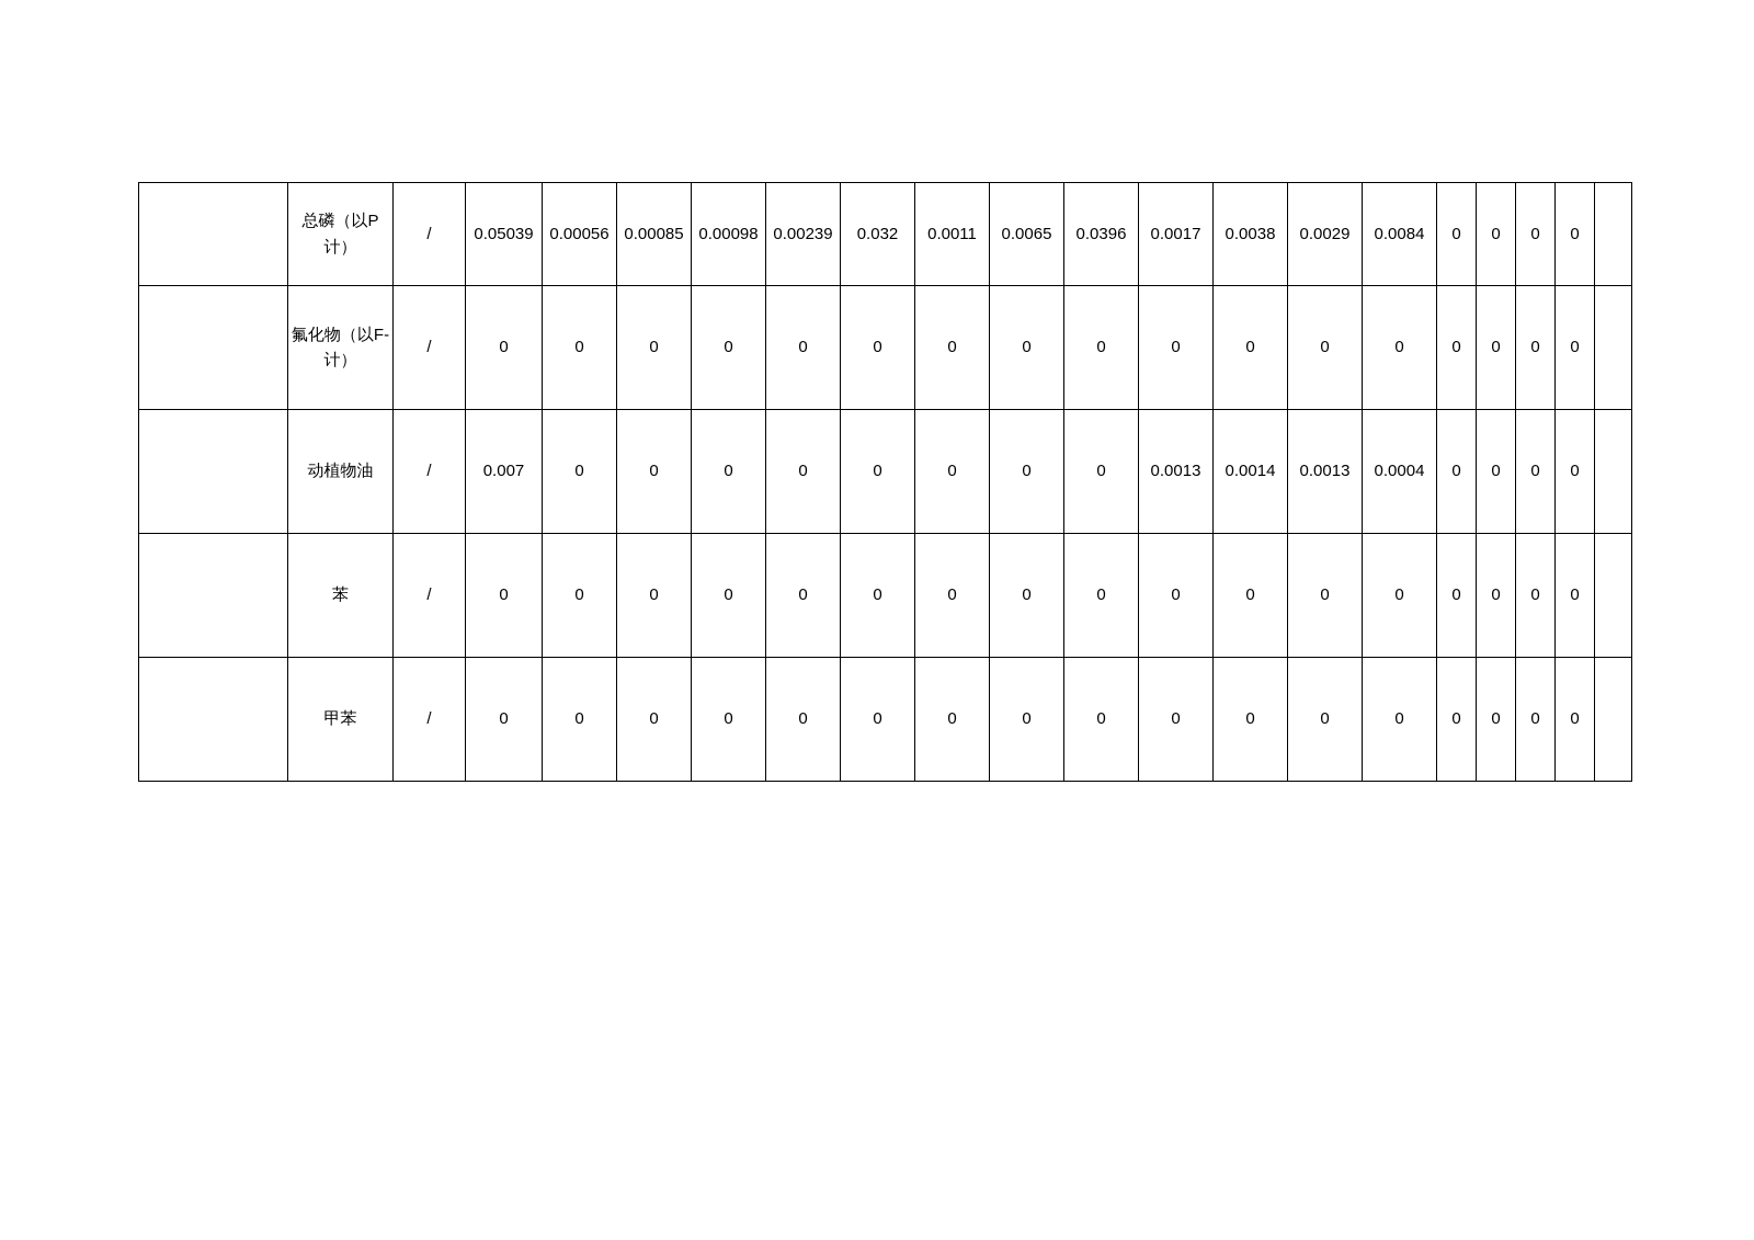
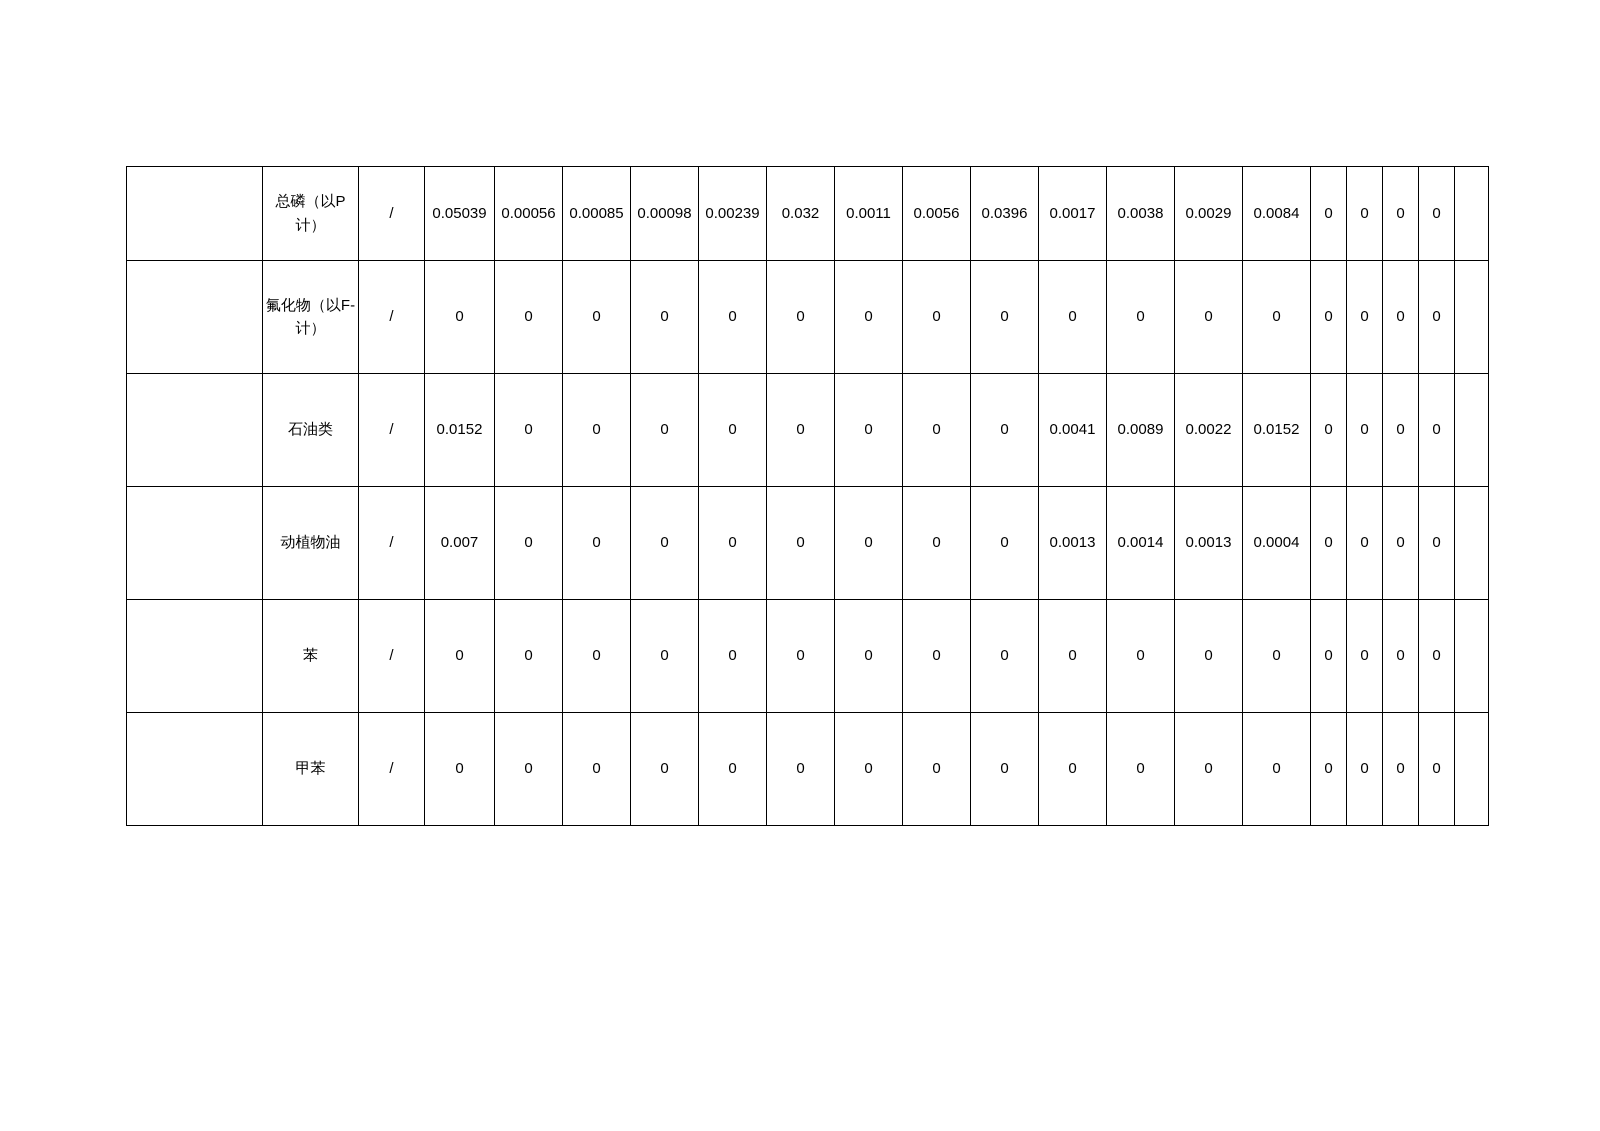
- 	总磷（以P计）	/	0.05039	0.00056	0.00085	0.00098	0.00239	0.032	0.0011	0.0065	0.0396	0.0017	0.0038	0.0029	0.0084	0	0	0	0
+ 	总磷（以P计）	/	0.05039	0.00056	0.00085	0.00098	0.00239	0.032	0.0011	0.0056	0.0396	0.0017	0.0038	0.0029	0.0084	0	0	0	0
  	氟化物（以F-计）	/	0	0	0	0	0	0	0	0	0	0	0	0	0	0	0	0	0
+ 	石油类	/	0.0152	0	0	0	0	0	0	0	0	0.0041	0.0089	0.0022	0.0152	0	0	0	0
  	动植物油	/	0.007	0	0	0	0	0	0	0	0	0.0013	0.0014	0.0013	0.0004	0	0	0	0
  	苯	/	0	0	0	0	0	0	0	0	0	0	0	0	0	0	0	0	0
  	甲苯	/	0	0	0	0	0	0	0	0	0	0	0	0	0	0	0	0	0
